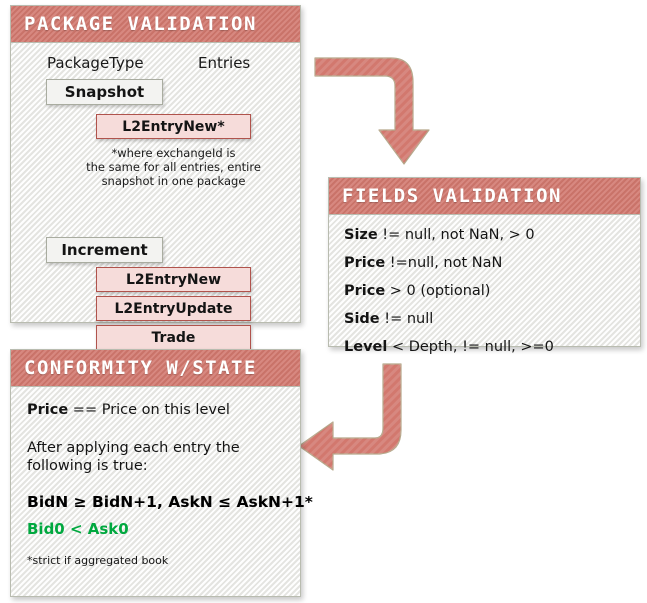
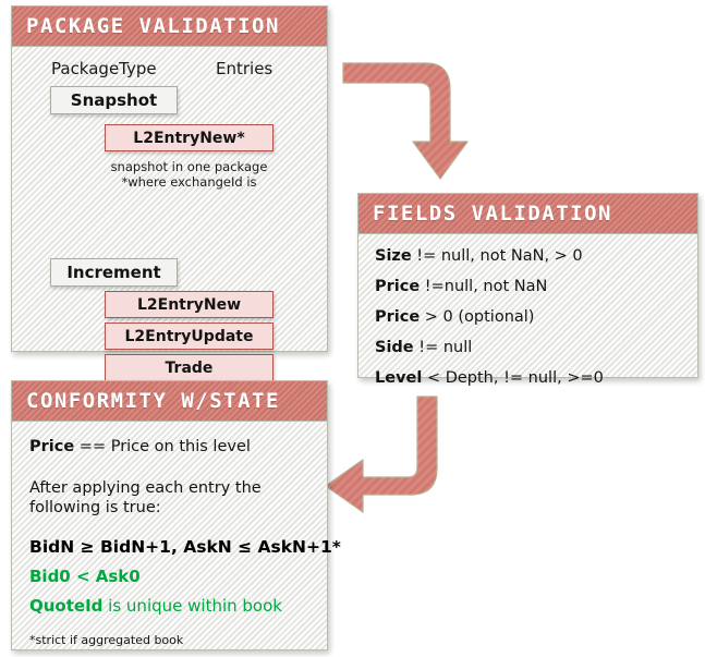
  PACKAGE VALIDATION
  PackageType
  Entries
  Snapshot
  L2EntryNew*
- *where exchangeId is
+ snapshot in one package
- the same for all entries, entire
- snapshot in one package
+ *where exchangeId is
  Increment
  L2EntryNew
  L2EntryUpdate
  Trade
  FIELDS VALIDATION
  Size != null, not NaN, > 0
  Price !=null, not NaN
  Price > 0 (optional)
  Side != null
  Level < Depth, != null, >=0
  CONFORMITY W/STATE
  Price == Price on this level
  After applying each entry the
  following is true:
  BidN ≥ BidN+1, AskN ≤ AskN+1*
  Bid0 < Ask0
+ QuoteId is unique within book
  *strict if aggregated book
